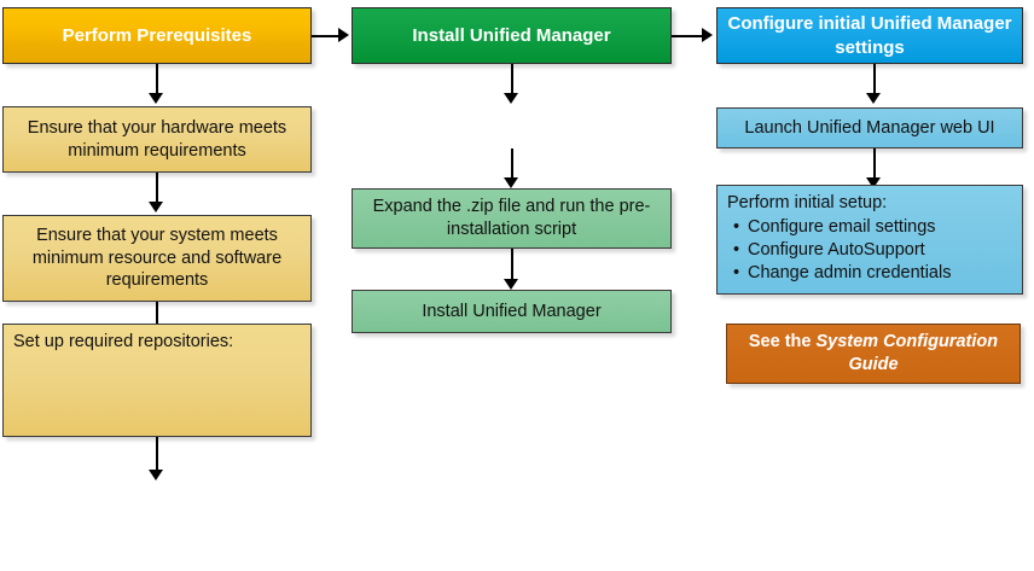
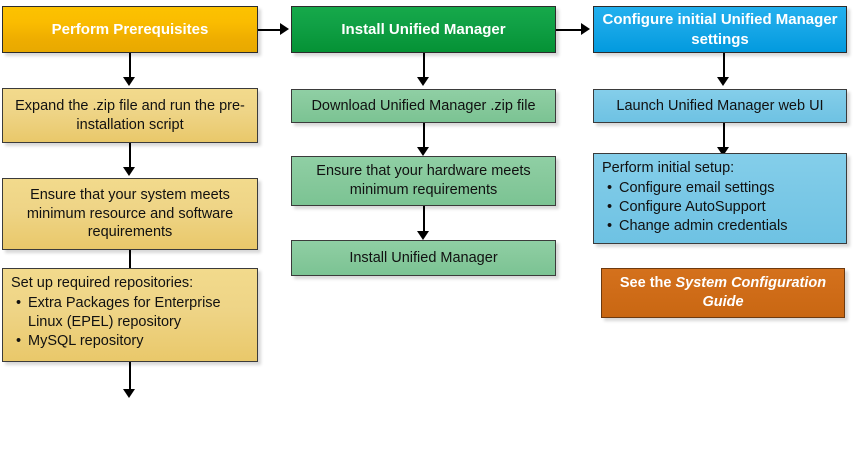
  Perform Prerequisites
- Ensure that your hardware meets minimum requirements
+ Expand the .zip file and run the pre-installation script
  Ensure that your system meets minimum resource and software requirements
  Set up required repositories:
+ Extra Packages for Enterprise Linux (EPEL) repository
+ MySQL repository
  Install Unified Manager
+ Download Unified Manager .zip file
- Expand the .zip file and run the pre-installation script
+ Ensure that your hardware meets minimum requirements
  Install Unified Manager
  Configure initial Unified Manager settings
  Launch Unified Manager web UI
  Perform initial setup:
  Configure email settings
  Configure AutoSupport
  Change admin credentials
  See the System Configuration Guide
